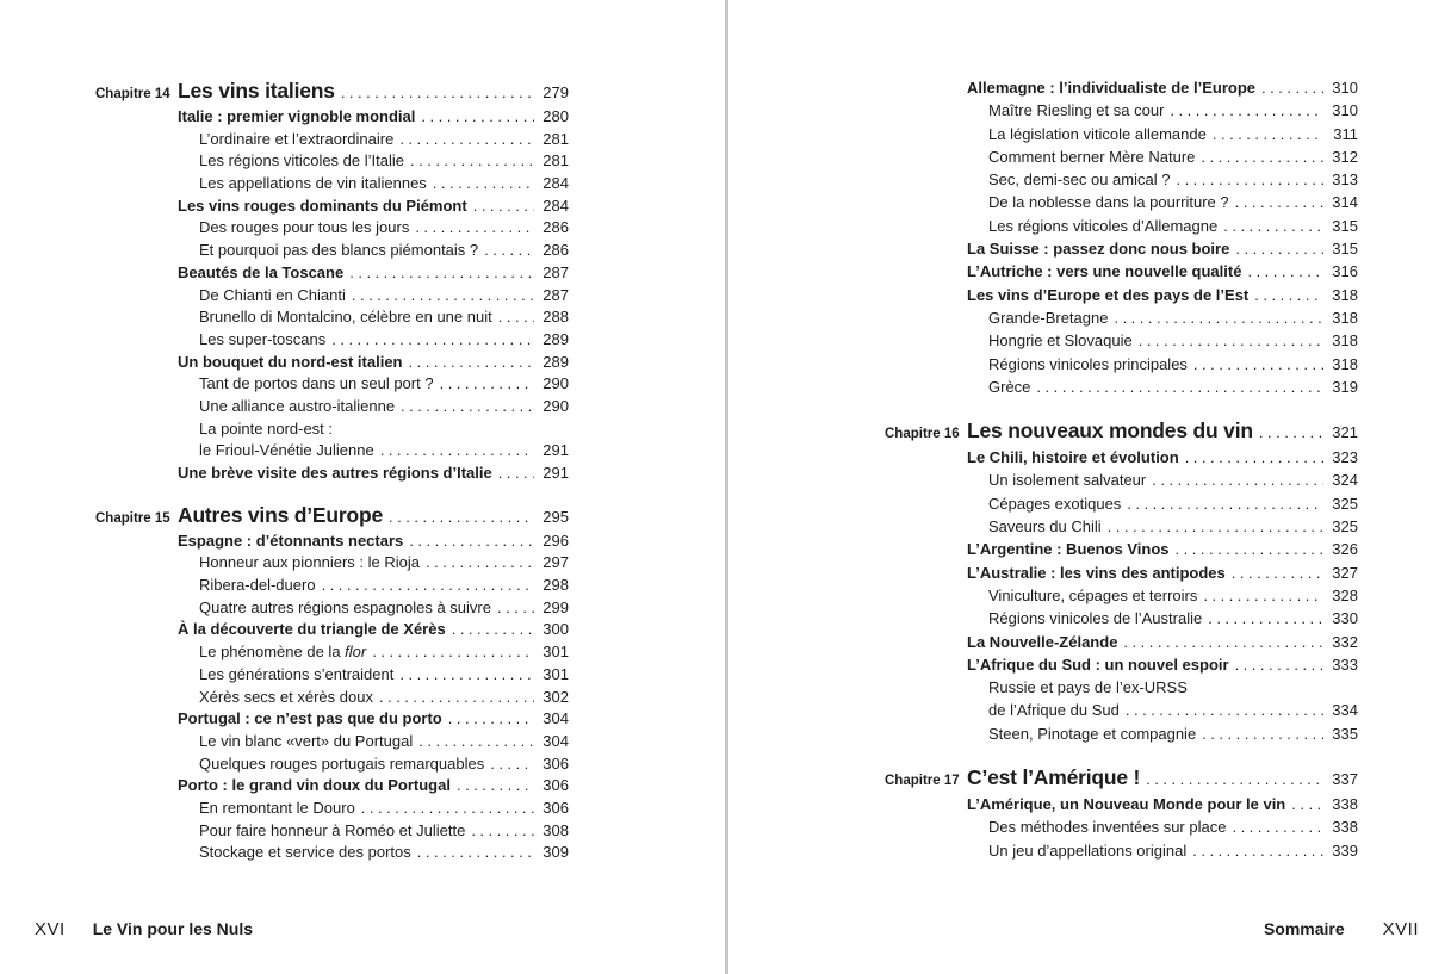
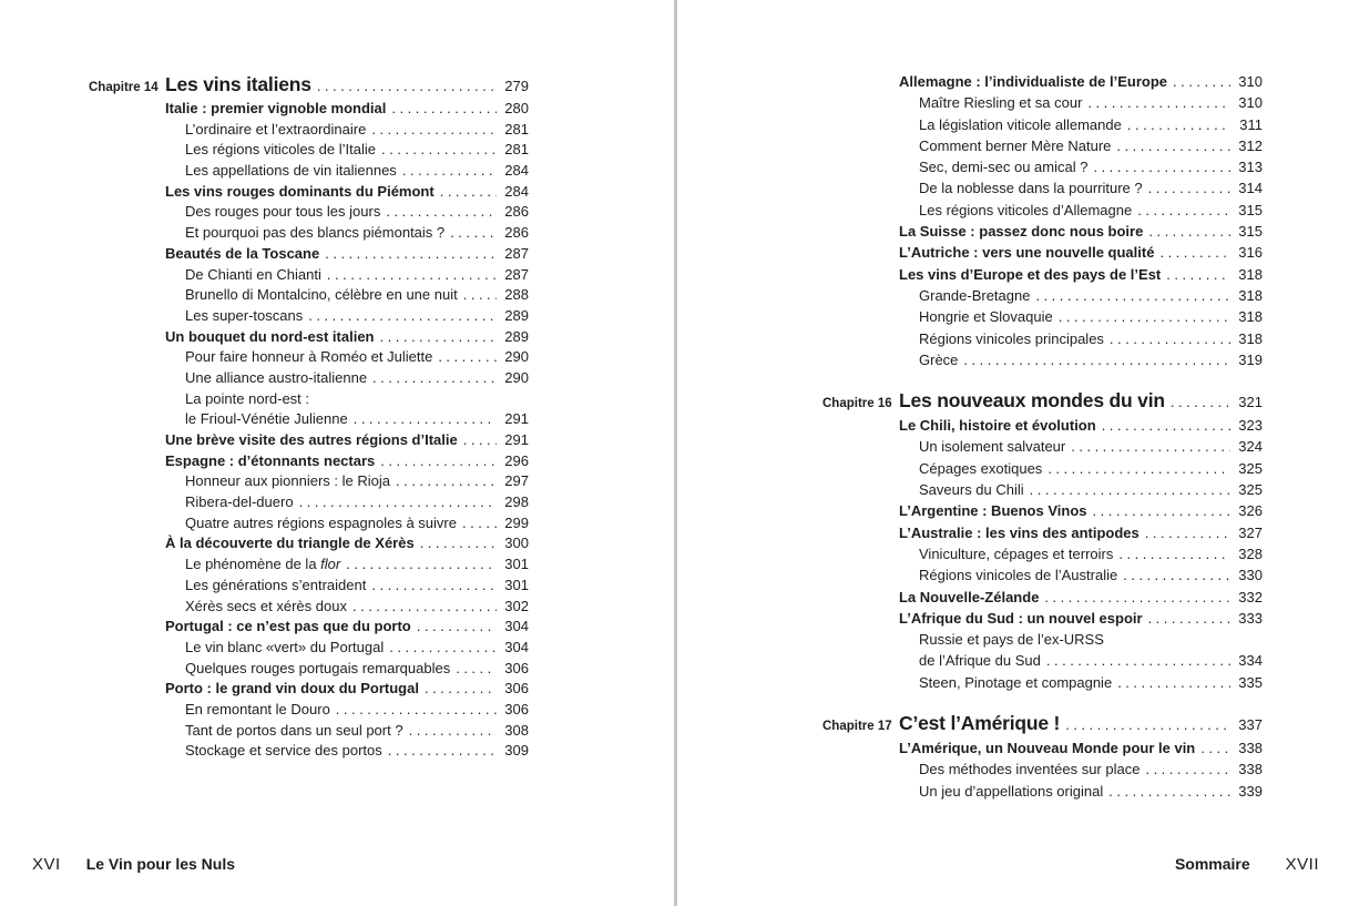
  Chapitre 14
  Les vins italiens
  279
  Italie : premier vignoble mondial
  280
  L’ordinaire et l’extraordinaire
  281
  Les régions viticoles de l’Italie
  281
  Les appellations de vin italiennes
  284
  Les vins rouges dominants du Piémont
  284
  Des rouges pour tous les jours
  286
  Et pourquoi pas des blancs piémontais ?
  286
  Beautés de la Toscane
  287
  De Chianti en Chianti
  287
  Brunello di Montalcino, célèbre en une nuit
  288
  Les super-toscans
  289
  Un bouquet du nord-est italien
  289
- Tant de portos dans un seul port ?
+ Pour faire honneur à Roméo et Juliette
  290
  Une alliance austro-italienne
  290
  La pointe nord-est :
  le Frioul-Vénétie Julienne
  291
  Une brève visite des autres régions d’Italie
  291
- Chapitre 15
- Autres vins d’Europe
- 295
  Espagne : d’étonnants nectars
  296
  Honneur aux pionniers : le Rioja
  297
  Ribera-del-duero
  298
  Quatre autres régions espagnoles à suivre
  299
  À la découverte du triangle de Xérès
  300
  Le phénomène de la flor
  301
  Les générations s’entraident
  301
  Xérès secs et xérès doux
  302
  Portugal : ce n’est pas que du porto
  304
  Le vin blanc «vert» du Portugal
  304
  Quelques rouges portugais remarquables
  306
  Porto : le grand vin doux du Portugal
  306
  En remontant le Douro
  306
- Pour faire honneur à Roméo et Juliette
+ Tant de portos dans un seul port ?
  308
  Stockage et service des portos
  309
  Allemagne : l’individualiste de l’Europe
  310
  Maître Riesling et sa cour
  310
  La législation viticole allemande
  311
  Comment berner Mère Nature
  312
  Sec, demi-sec ou amical ?
  313
  De la noblesse dans la pourriture ?
  314
  Les régions viticoles d’Allemagne
  315
  La Suisse : passez donc nous boire
  315
  L’Autriche : vers une nouvelle qualité
  316
  Les vins d’Europe et des pays de l’Est
  318
  Grande-Bretagne
  318
  Hongrie et Slovaquie
  318
  Régions vinicoles principales
  318
  Grèce
  319
  Chapitre 16
  Les nouveaux mondes du vin
  321
  Le Chili, histoire et évolution
  323
  Un isolement salvateur
  324
  Cépages exotiques
  325
  Saveurs du Chili
  325
  L’Argentine : Buenos Vinos
  326
  L’Australie : les vins des antipodes
  327
  Viniculture, cépages et terroirs
  328
  Régions vinicoles de l’Australie
  330
  La Nouvelle-Zélande
  332
  L’Afrique du Sud : un nouvel espoir
  333
  Russie et pays de l’ex-URSS
  de l’Afrique du Sud
  334
  Steen, Pinotage et compagnie
  335
  Chapitre 17
  C’est l’Amérique !
  337
  L’Amérique, un Nouveau Monde pour le vin
  338
  Des méthodes inventées sur place
  338
  Un jeu d’appellations original
  339
  XVI
  Le Vin pour les Nuls
  Sommaire
  XVII
